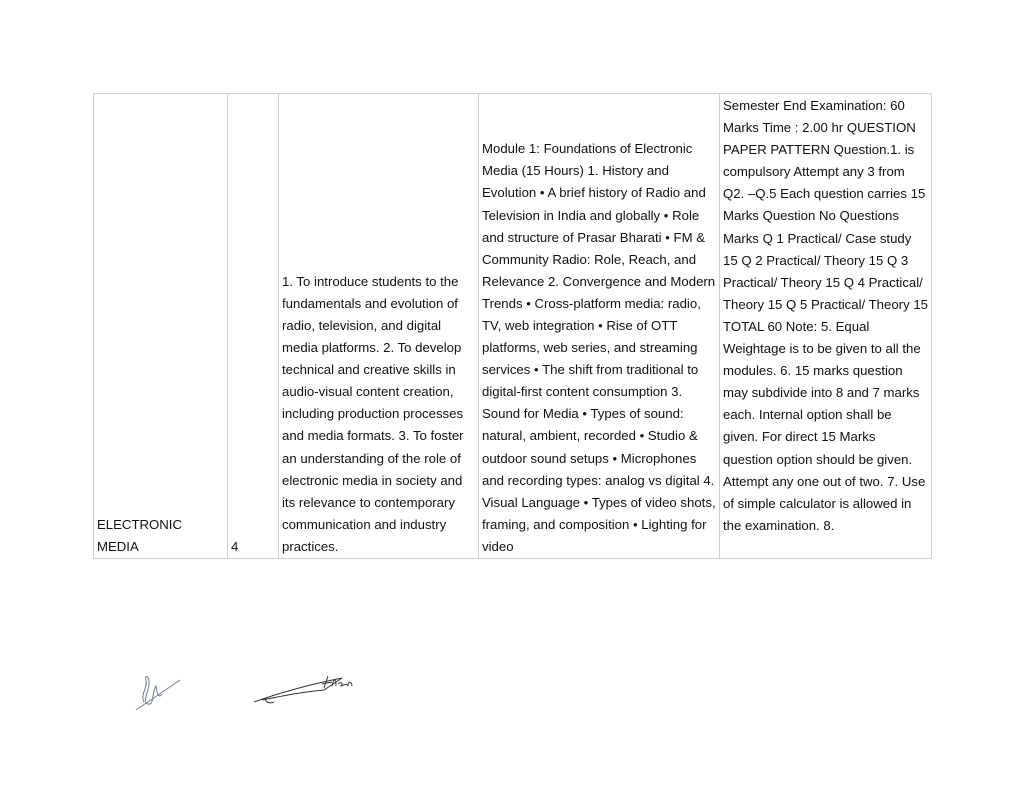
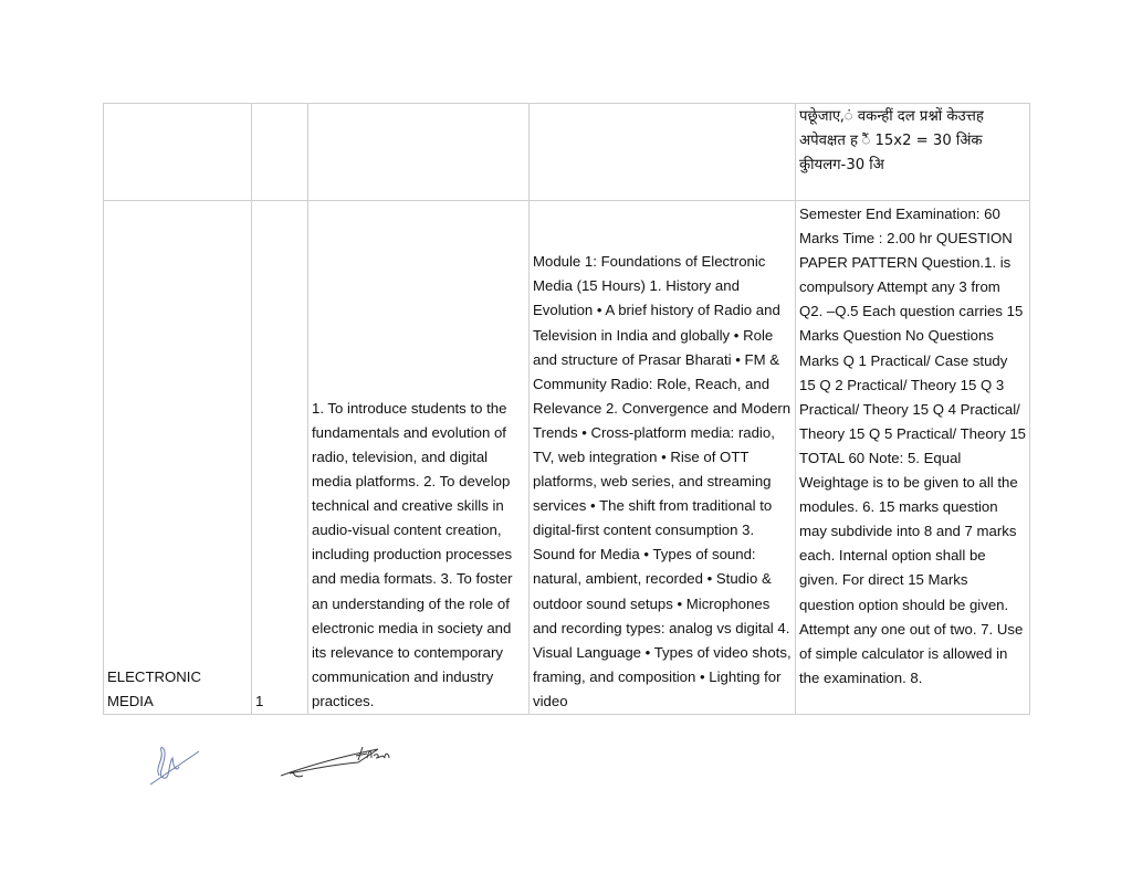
+ 				पछूेजाए,ं वकन्हीं दल प्रश्नों केउत्तह अपेवक्षत ह ैें 15x2 = 30 अिंक कुीयलग-30 अि
- ELECTRONIC MEDIA	4	1. To introduce students to the fundamentals and evolution of radio, television, and digital media platforms. 2. To develop technical and creative skills in audio-visual content creation, including production processes and media formats. 3. To foster an understanding of the role of electronic media in society and its relevance to contemporary communication and industry practices.	Module 1: Foundations of Electronic Media (15 Hours) 1. History and Evolution • A brief history of Radio and Television in India and globally • Role and structure of Prasar Bharati • FM & Community Radio: Role, Reach, and Relevance 2. Convergence and Modern Trends • Cross-platform media: radio, TV, web integration • Rise of OTT platforms, web series, and streaming services • The shift from traditional to digital-first content consumption 3. Sound for Media • Types of sound: natural, ambient, recorded • Studio & outdoor sound setups • Microphones and recording types: analog vs digital 4. Visual Language • Types of video shots, framing, and composition • Lighting for video	Semester End Examination: 60 Marks Time : 2.00 hr QUESTION PAPER PATTERN Question.1. is compulsory Attempt any 3 from Q2. –Q.5 Each question carries 15 Marks Question No Questions Marks Q 1 Practical/ Case study 15 Q 2 Practical/ Theory 15 Q 3 Practical/ Theory 15 Q 4 Practical/ Theory 15 Q 5 Practical/ Theory 15 TOTAL 60 Note: 5. Equal Weightage is to be given to all the modules. 6. 15 marks question may subdivide into 8 and 7 marks each. Internal option shall be given. For direct 15 Marks question option should be given. Attempt any one out of two. 7. Use of simple calculator is allowed in the examination. 8.
+ ELECTRONIC MEDIA	1	1. To introduce students to the fundamentals and evolution of radio, television, and digital media platforms. 2. To develop technical and creative skills in audio-visual content creation, including production processes and media formats. 3. To foster an understanding of the role of electronic media in society and its relevance to contemporary communication and industry practices.	Module 1: Foundations of Electronic Media (15 Hours) 1. History and Evolution • A brief history of Radio and Television in India and globally • Role and structure of Prasar Bharati • FM & Community Radio: Role, Reach, and Relevance 2. Convergence and Modern Trends • Cross-platform media: radio, TV, web integration • Rise of OTT platforms, web series, and streaming services • The shift from traditional to digital-first content consumption 3. Sound for Media • Types of sound: natural, ambient, recorded • Studio & outdoor sound setups • Microphones and recording types: analog vs digital 4. Visual Language • Types of video shots, framing, and composition • Lighting for video	Semester End Examination: 60 Marks Time : 2.00 hr QUESTION PAPER PATTERN Question.1. is compulsory Attempt any 3 from Q2. –Q.5 Each question carries 15 Marks Question No Questions Marks Q 1 Practical/ Case study 15 Q 2 Practical/ Theory 15 Q 3 Practical/ Theory 15 Q 4 Practical/ Theory 15 Q 5 Practical/ Theory 15 TOTAL 60 Note: 5. Equal Weightage is to be given to all the modules. 6. 15 marks question may subdivide into 8 and 7 marks each. Internal option shall be given. For direct 15 Marks question option should be given. Attempt any one out of two. 7. Use of simple calculator is allowed in the examination. 8.
